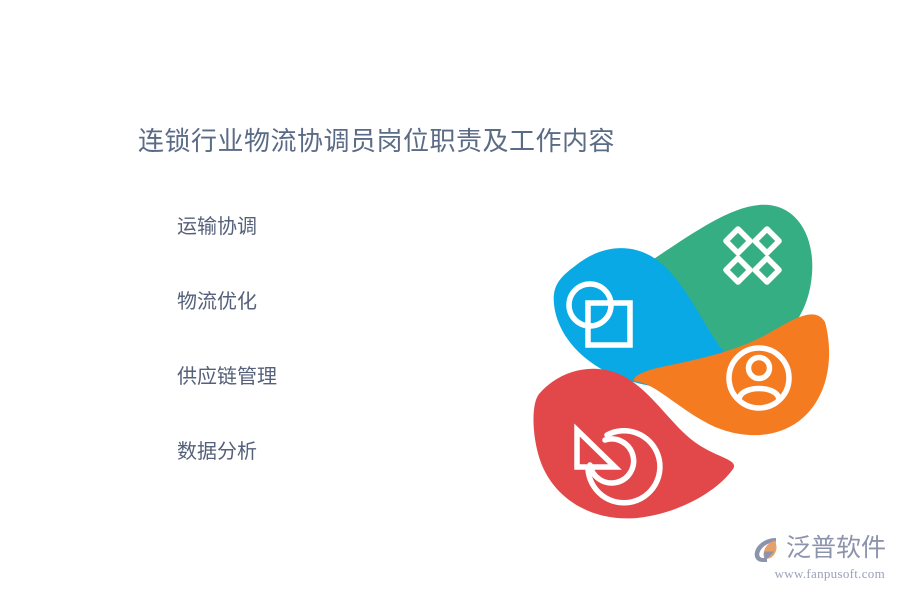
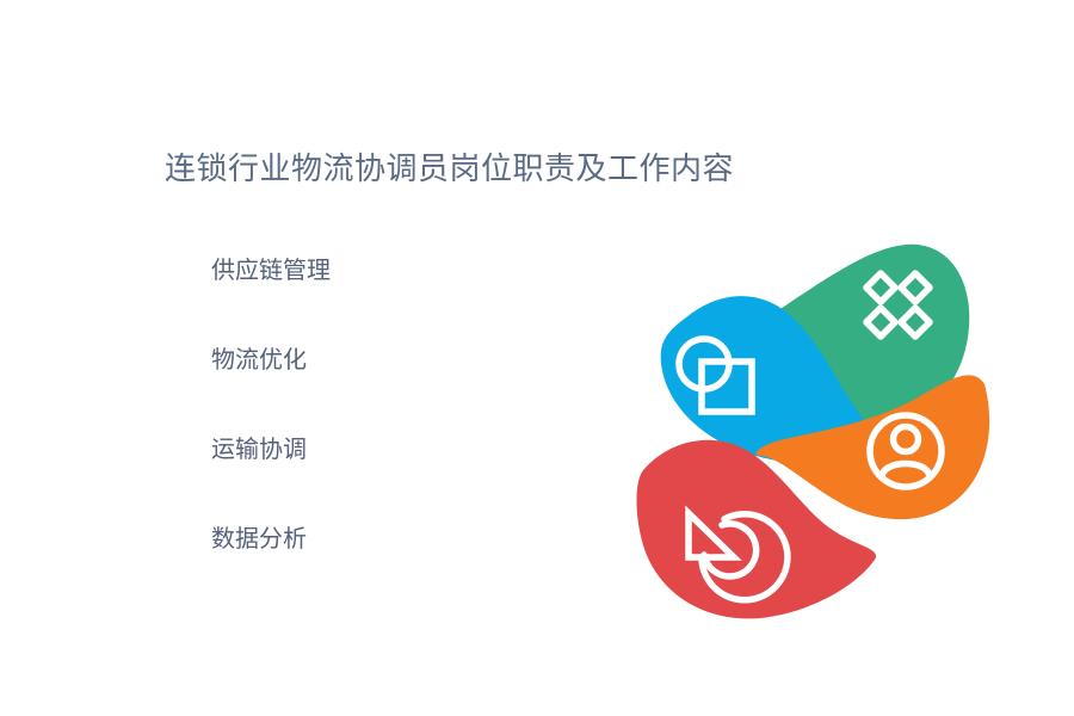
  连锁行业物流协调员岗位职责及工作内容
- 运输协调
+ 供应链管理
  物流优化
- 供应链管理
+ 运输协调
  数据分析
- 泛普软件
- www.fanpusoft.com
